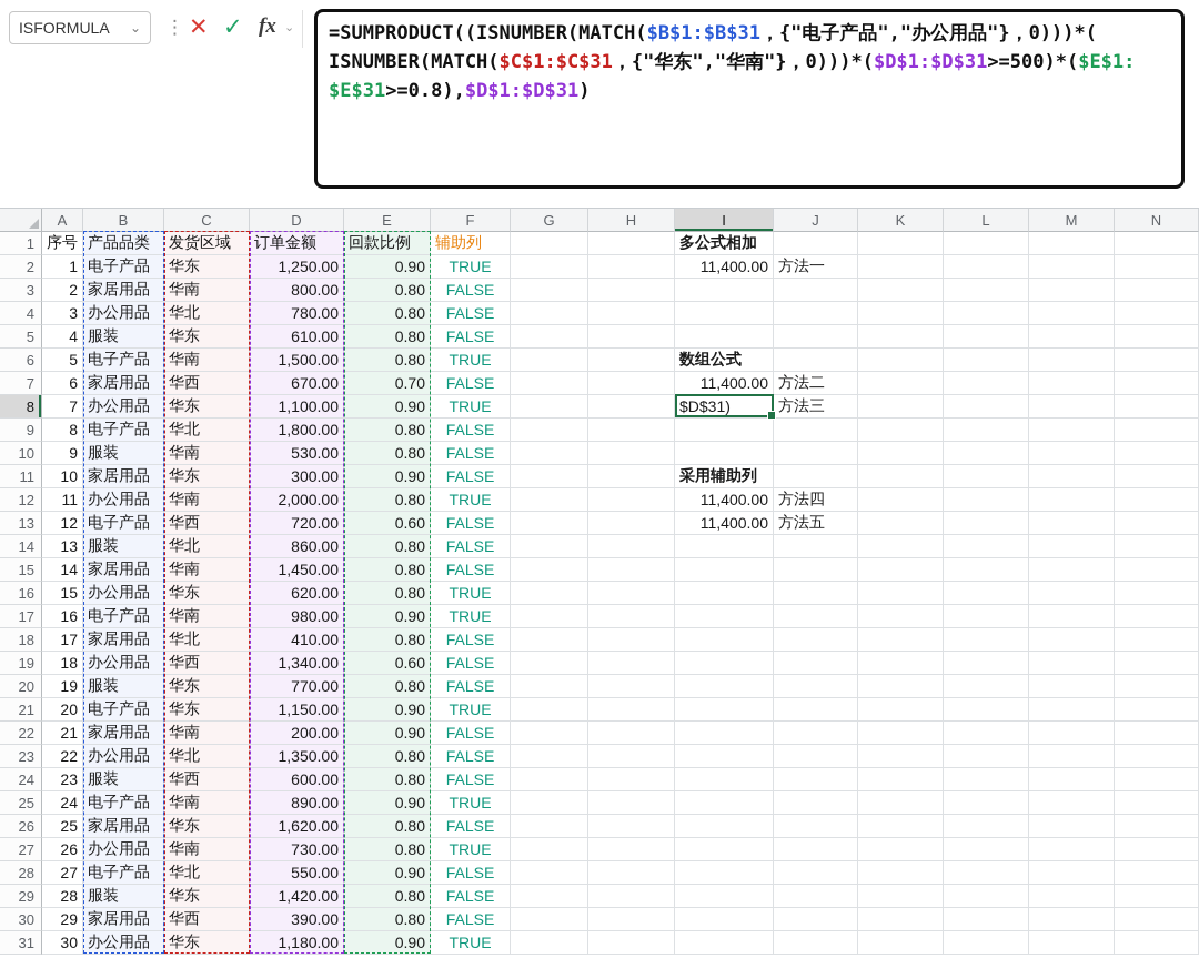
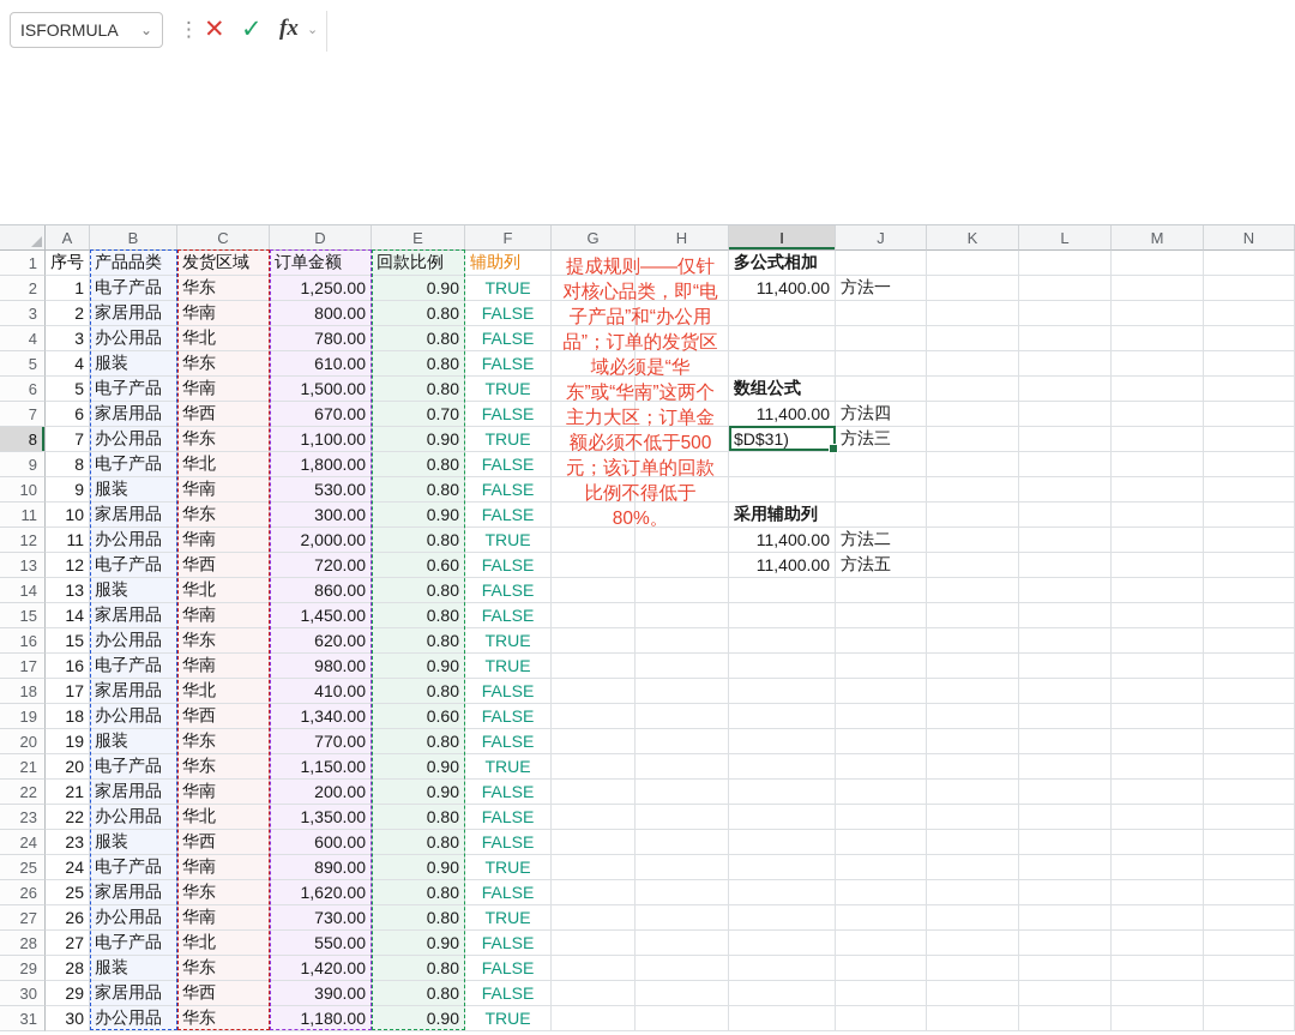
  ISFORMULA
  ⌄
  ⋮
  ✕
  ✓
  fx
  ⌄
- =SUMPRODUCT((ISNUMBER(MATCH($B$1:$B$31，{"电子产品","办公用品"}，0)))*(
- ISNUMBER(MATCH($C$1:$C$31，{"华东","华南"}，0)))*($D$1:$D$31>=500)*($E$1:
- $E$31>=0.8),$D$1:$D$31)
  A
  B
  C
  D
  E
  F
  G
  H
  I
  J
  K
  L
  M
  N
  1
  序号
  产品品类
  发货区域
  订单金额
  回款比例
  辅助列
  多公式相加
  2
  1
  电子产品
  华东
  1,250.00
  0.90
  TRUE
  11,400.00
  方法一
  3
  2
  家居用品
  华南
  800.00
  0.80
  FALSE
  4
  3
  办公用品
  华北
  780.00
  0.80
  FALSE
  5
  4
  服装
  华东
  610.00
  0.80
  FALSE
  6
  5
  电子产品
  华南
  1,500.00
  0.80
  TRUE
  数组公式
  7
  6
  家居用品
  华西
  670.00
  0.70
  FALSE
  11,400.00
- 方法二
+ 方法四
  8
  7
  办公用品
  华东
  1,100.00
  0.90
  TRUE
  $D$31)
  方法三
  9
  8
  电子产品
  华北
  1,800.00
  0.80
  FALSE
  10
  9
  服装
  华南
  530.00
  0.80
  FALSE
  11
  10
  家居用品
  华东
  300.00
  0.90
  FALSE
  采用辅助列
  12
  11
  办公用品
  华南
  2,000.00
  0.80
  TRUE
  11,400.00
- 方法四
+ 方法二
  13
  12
  电子产品
  华西
  720.00
  0.60
  FALSE
  11,400.00
  方法五
  14
  13
  服装
  华北
  860.00
  0.80
  FALSE
  15
  14
  家居用品
  华南
  1,450.00
  0.80
  FALSE
  16
  15
  办公用品
  华东
  620.00
  0.80
  TRUE
  17
  16
  电子产品
  华南
  980.00
  0.90
  TRUE
  18
  17
  家居用品
  华北
  410.00
  0.80
  FALSE
  19
  18
  办公用品
  华西
  1,340.00
  0.60
  FALSE
  20
  19
  服装
  华东
  770.00
  0.80
  FALSE
  21
  20
  电子产品
  华东
  1,150.00
  0.90
  TRUE
  22
  21
  家居用品
  华南
  200.00
  0.90
  FALSE
  23
  22
  办公用品
  华北
  1,350.00
  0.80
  FALSE
  24
  23
  服装
  华西
  600.00
  0.80
  FALSE
  25
  24
  电子产品
  华南
  890.00
  0.90
  TRUE
  26
  25
  家居用品
  华东
  1,620.00
  0.80
  FALSE
  27
  26
  办公用品
  华南
  730.00
  0.80
  TRUE
  28
  27
  电子产品
  华北
  550.00
  0.90
  FALSE
  29
  28
  服装
  华东
  1,420.00
  0.80
  FALSE
  30
  29
  家居用品
  华西
  390.00
  0.80
  FALSE
  31
  30
  办公用品
  华东
  1,180.00
  0.90
  TRUE
+ 提成规则——仅针对核心品类，即“电子产品”和“办公用品”；订单的发货区域必须是“华东”或“华南”这两个主力大区；订单金额必须不低于500元；该订单的回款比例不得低于80%。
